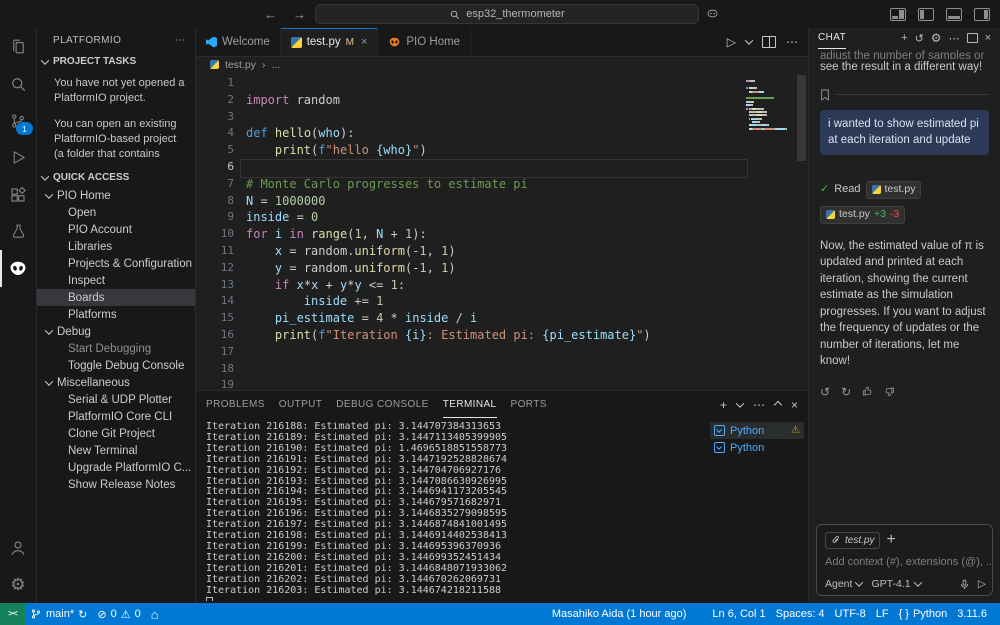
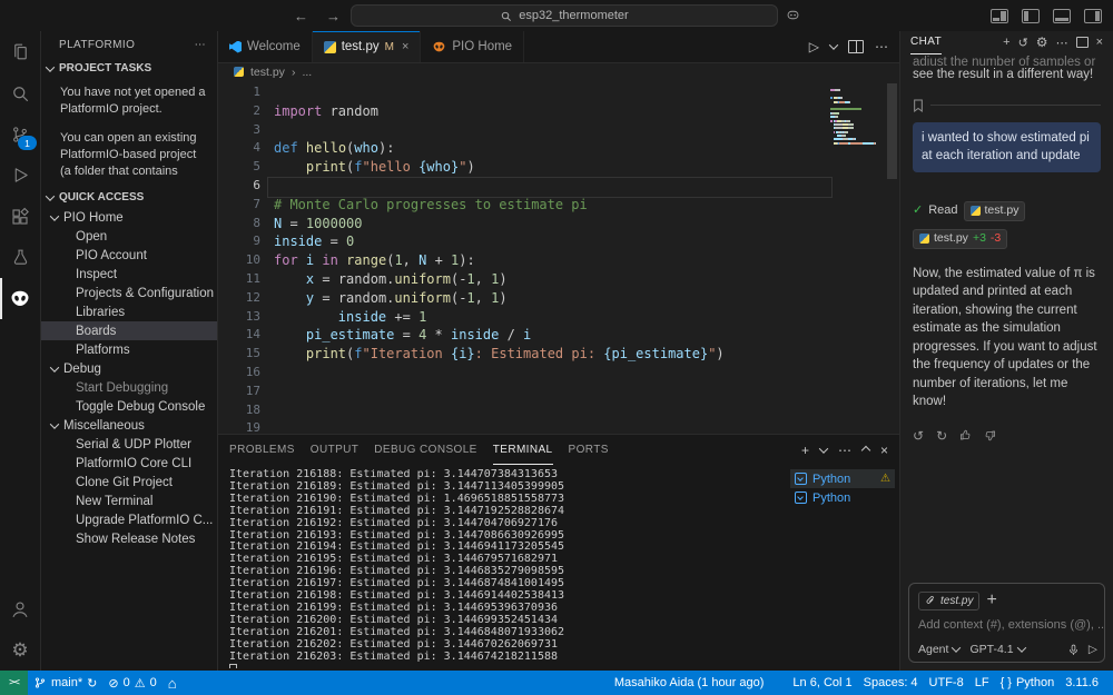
  ←
  →
  esp32_thermometer
  1
  ⚙
  PLATFORMIO
  ⋯
  PROJECT TASKS
  You have not yet opened a PlatformIO project.
  You can open an existing PlatformIO-based project (a folder that contains
  QUICK ACCESS
  PIO Home
  Open
  PIO Account
- Libraries
+ Inspect
  Projects & Configuration
- Inspect
+ Libraries
  Boards
  Platforms
  Debug
  Start Debugging
  Toggle Debug Console
  Miscellaneous
  Serial & UDP Plotter
  PlatformIO Core CLI
  Clone Git Project
  New Terminal
  Upgrade PlatformIO C...
  Show Release Notes
  Welcome
  test.py
  M
  ×
  PIO Home
  ▷
  ⋯
  test.py
  ›
  ...
  1
  2
  3
  4
  5
  6
  7
  8
  9
  10
  11
  12
  13
  14
  15
  16
  17
  18
  19
  import random
  def hello(who):
  print(f"hello {who}")
  # Monte Carlo progresses to estimate pi
  N = 1000000
  inside = 0
  for i in range(1, N + 1):
  x = random.uniform(-1, 1)
  y = random.uniform(-1, 1)
- if x*x + y*y <= 1:
  inside += 1
  pi_estimate = 4 * inside / i
  print(f"Iteration {i}: Estimated pi: {pi_estimate}")
  PROBLEMS
  OUTPUT
  DEBUG CONSOLE
  TERMINAL
  PORTS
  +
  ⋯
  ×
  Iteration 216188: Estimated pi: 3.144707384313653
  Iteration 216189: Estimated pi: 3.1447113405399905
  Iteration 216190: Estimated pi: 1.4696518851558773
  Iteration 216191: Estimated pi: 3.1447192528828674
  Iteration 216192: Estimated pi: 3.144704706927176
  Iteration 216193: Estimated pi: 3.1447086630926995
  Iteration 216194: Estimated pi: 3.1446941173205545
  Iteration 216195: Estimated pi: 3.144679571682971
  Iteration 216196: Estimated pi: 3.1446835279098595
  Iteration 216197: Estimated pi: 3.1446874841001495
  Iteration 216198: Estimated pi: 3.1446914402538413
  Iteration 216199: Estimated pi: 3.144695396370936
  Iteration 216200: Estimated pi: 3.144699352451434
  Iteration 216201: Estimated pi: 3.1446848071933062
  Iteration 216202: Estimated pi: 3.144670262069731
  Iteration 216203: Estimated pi: 3.144674218211588
  Python
  ⚠
  Python
  CHAT
  +
  ↺
  ⚙
  ⋯
  ×
  adjust the number of samples or
  see the result in a different way!
  i wanted to show estimated pi at each iteration and update
  ✓
  Read
  test.py
  test.py
  +3
  -3
  Now, the estimated value of π is updated and printed at each iteration, showing the current estimate as the simulation progresses. If you want to adjust the frequency of updates or the number of iterations, let me know!
  ↺
  ↻
  test.py
  +
  Add context (#), extensions (@), ..
  Agent
  GPT-4.1
  ▷
  ><
  main*
  ↻
  ⊘
  0
  ⚠
  0
  ⌂
  Masahiko Aida (1 hour ago)
  Ln 6, Col 1
  Spaces: 4
  UTF-8
  LF
  { }
  Python
  3.11.6
